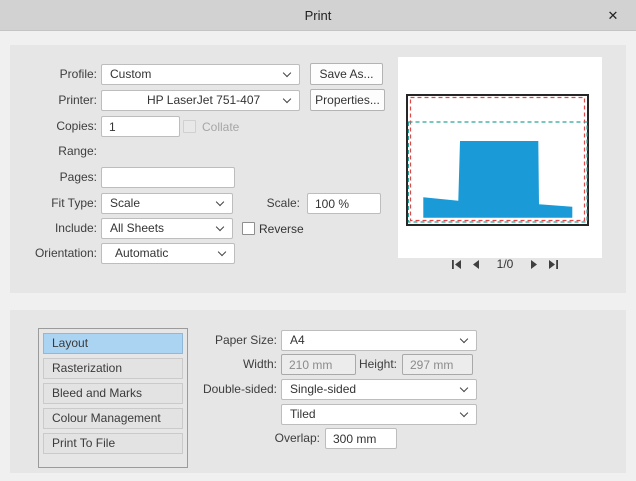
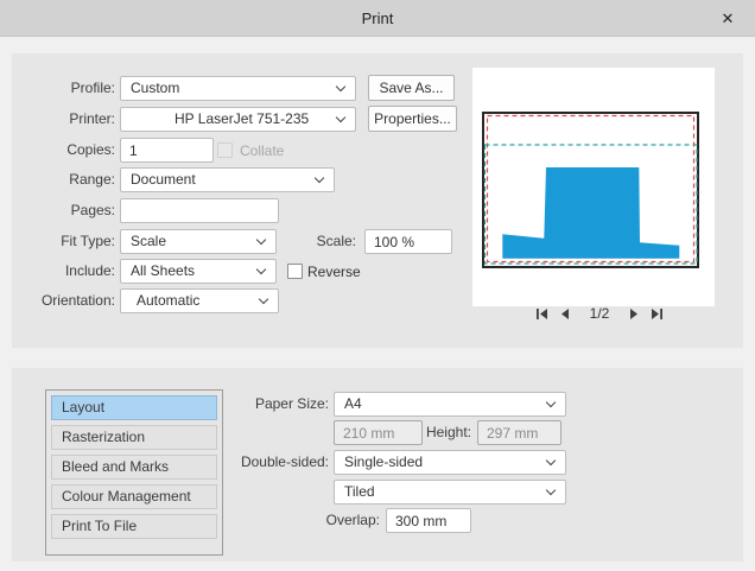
  Print
  ✕
  Profile:
  Custom
  Save As...
  Printer:
- HP LaserJet 751-407
+ HP LaserJet 751-235
  Properties...
  Copies:
  1
  Collate
  Range:
+ Document
  Pages:
  Fit Type:
  Scale
  Scale:
  100 %
  Include:
  All Sheets
  Reverse
  Orientation:
  Automatic
- 1/0
+ 1/2
  Layout
  Rasterization
  Bleed and Marks
  Colour Management
  Print To File
  Paper Size:
  A4
- Width:
  210 mm
  Height:
  297 mm
  Double-sided:
  Single-sided
  Tiled
  Overlap:
  300 mm
